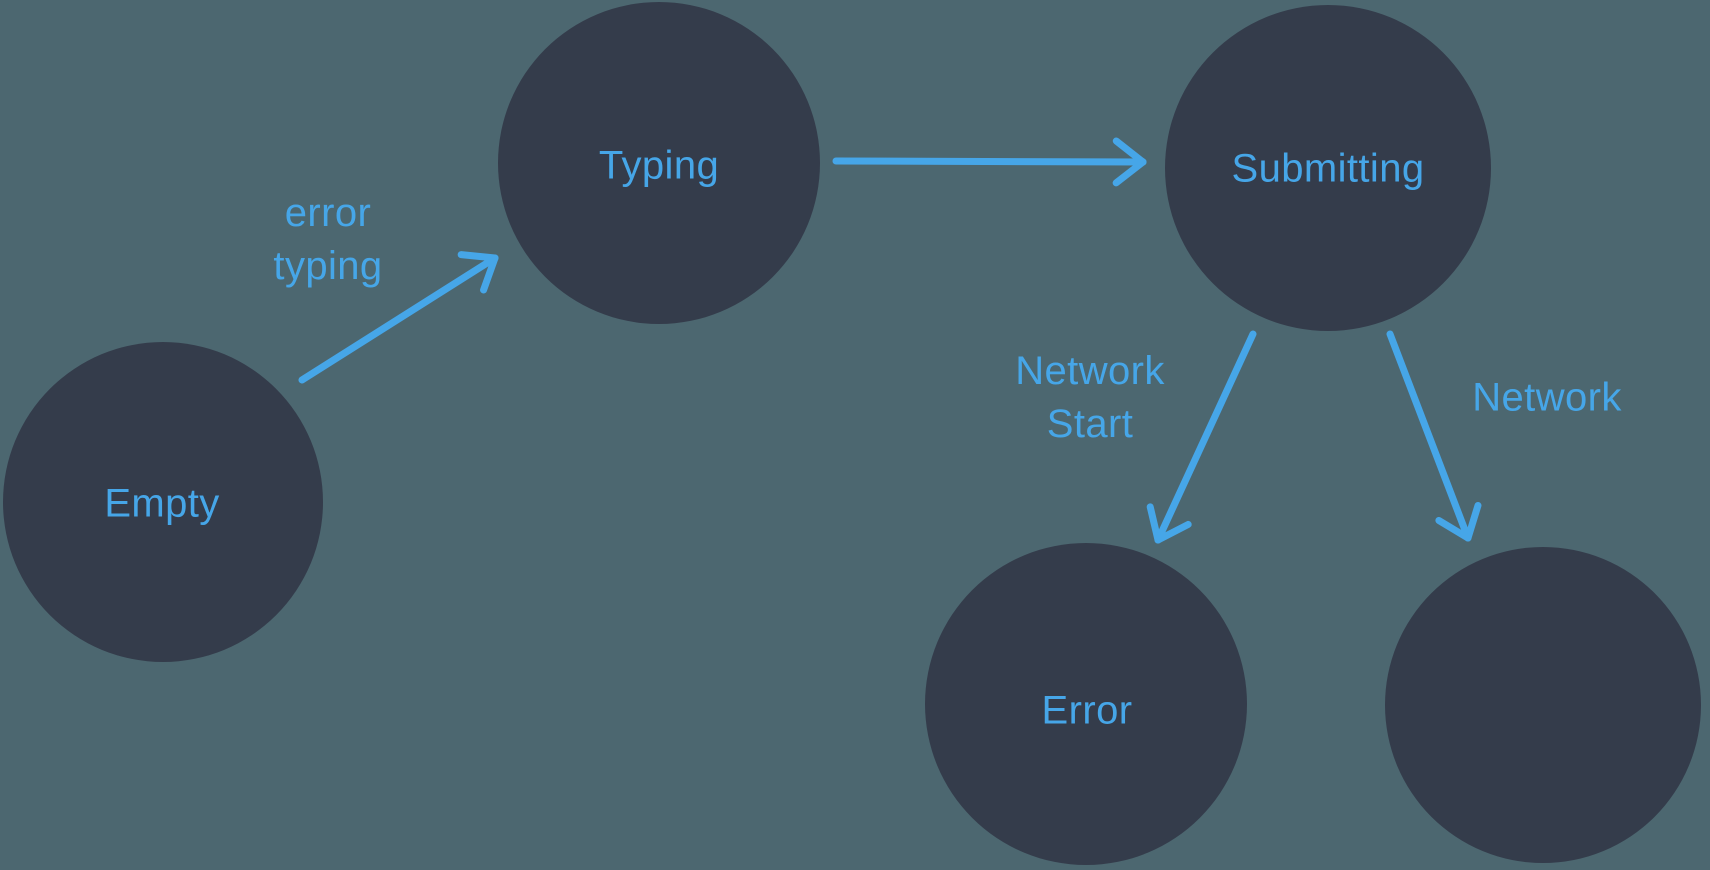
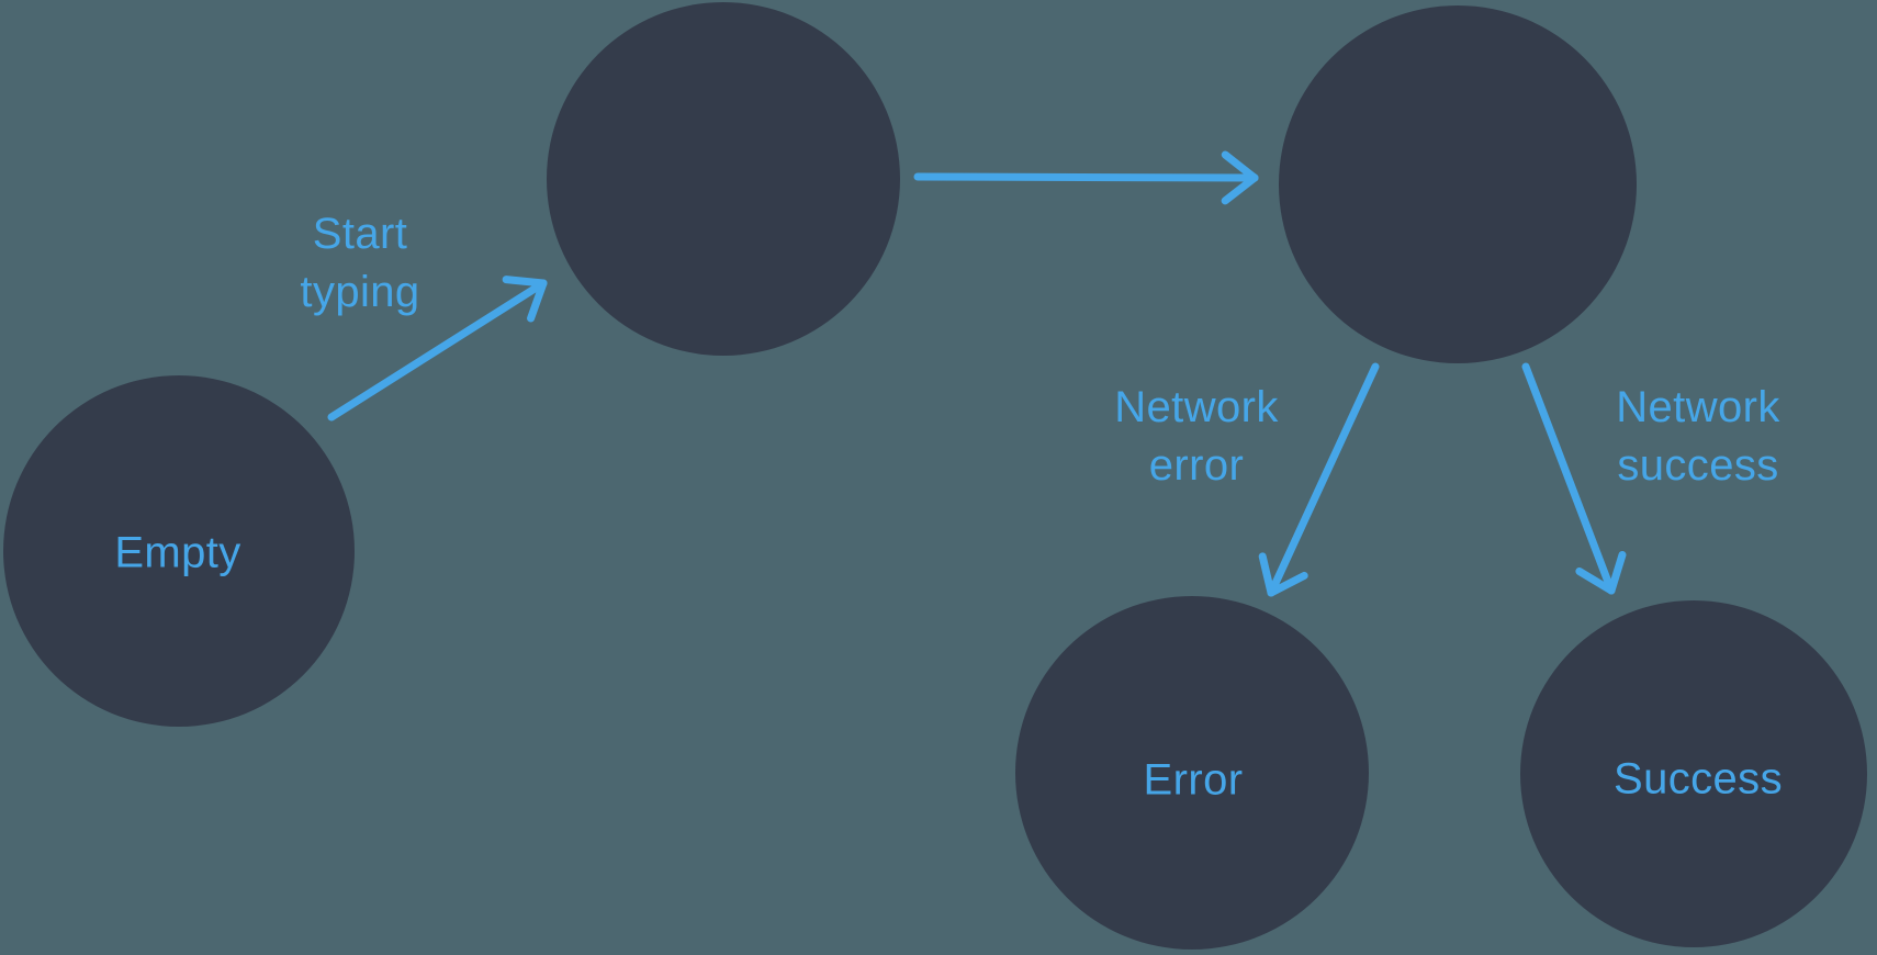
  Empty
- Typing
- Submitting
  Error
+ Success
- error
+ Start
  typing
  Network
- Start
+ error
  Network
+ success
